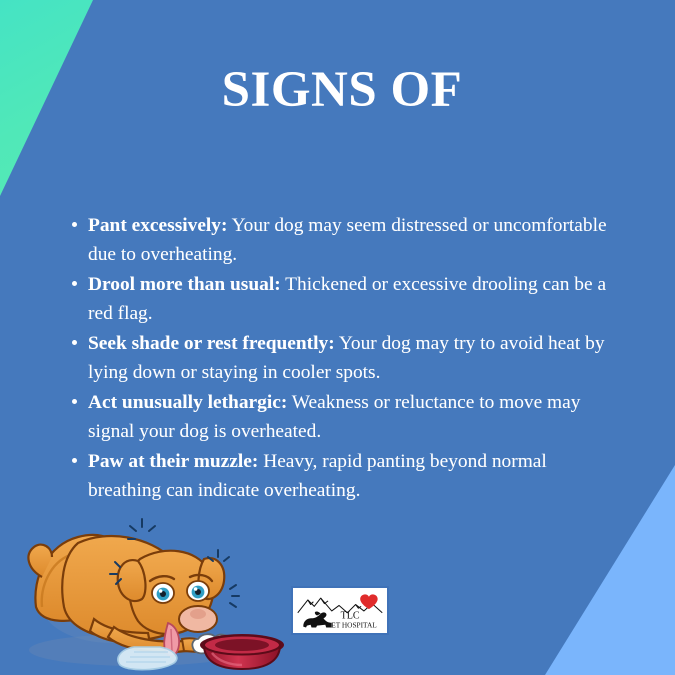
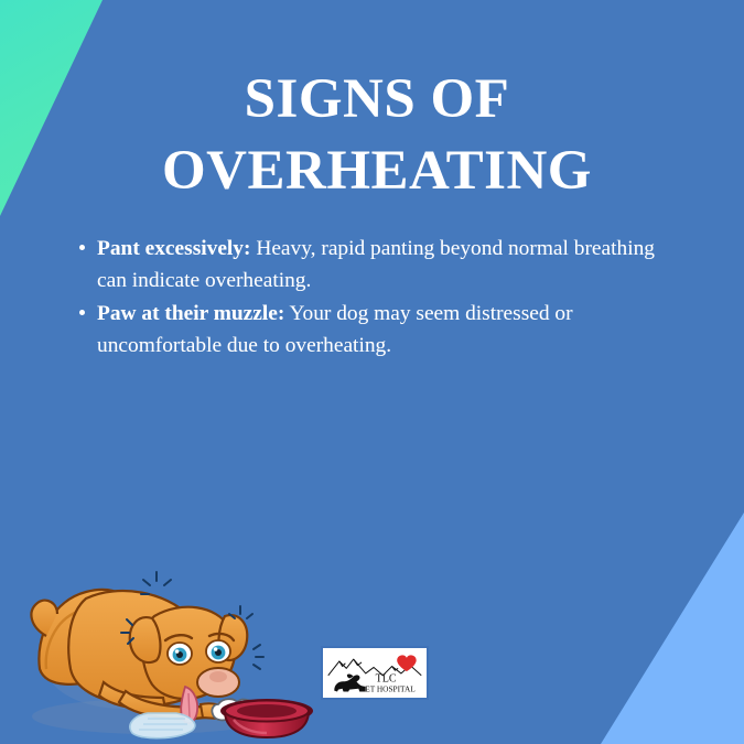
  SIGNS OF
+ OVERHEATING
- Pant excessively: Your dog may seem distressed or uncomfortable due to overheating.
+ Pant excessively: Heavy, rapid panting beyond normal breathing can indicate overheating.
- Drool more than usual: Thickened or excessive drooling can be a red flag.
- Seek shade or rest frequently: Your dog may try to avoid heat by lying down or staying in cooler spots.
- Act unusually lethargic: Weakness or reluctance to move may signal your dog is overheated.
- Paw at their muzzle: Heavy, rapid panting beyond normal breathing can indicate overheating.
+ Paw at their muzzle: Your dog may seem distressed or uncomfortable due to overheating.
  TLC
  PET HOSPITAL
